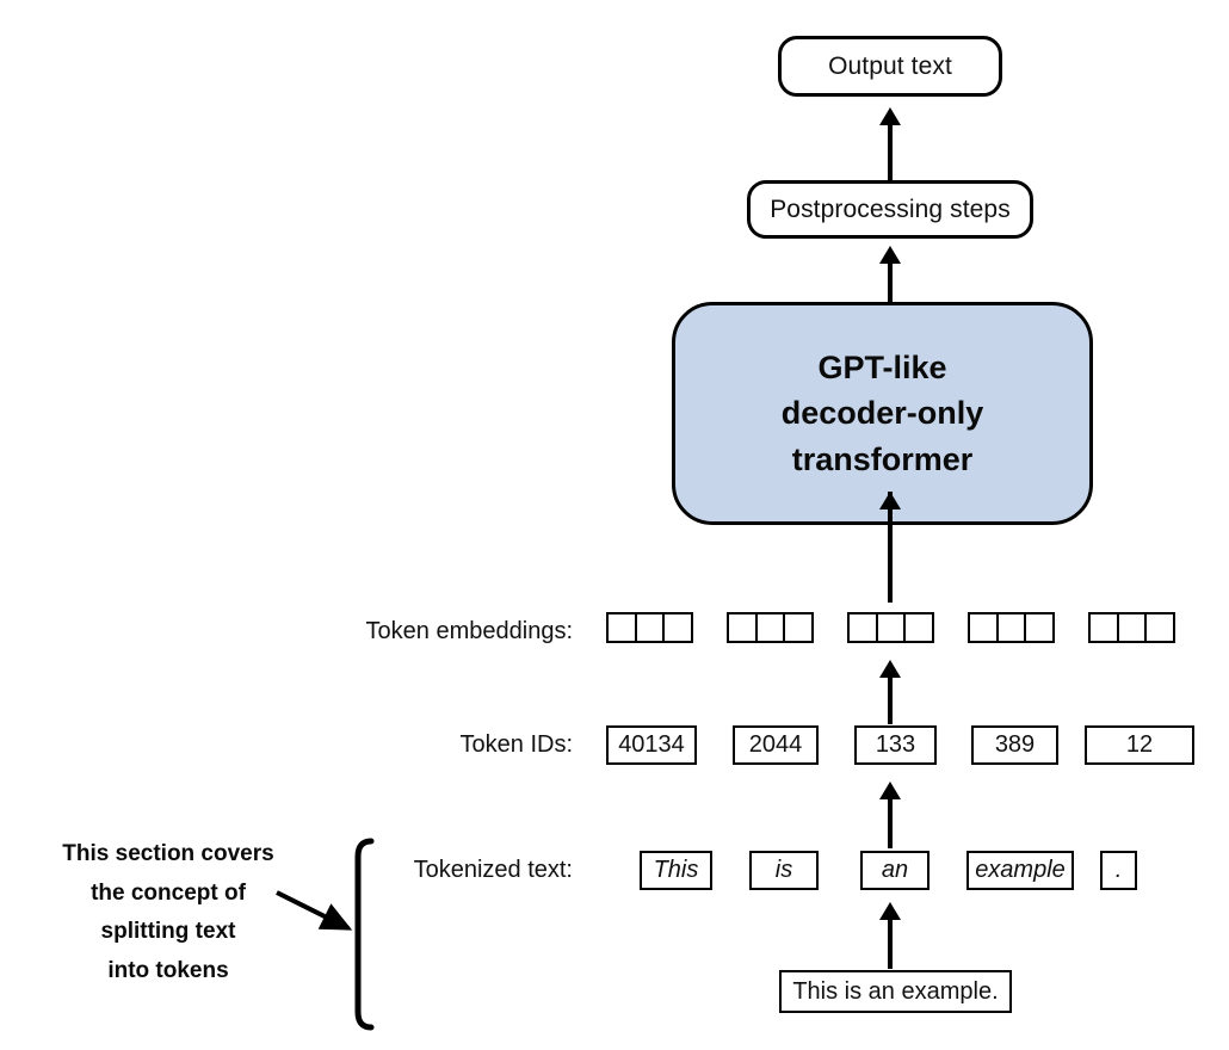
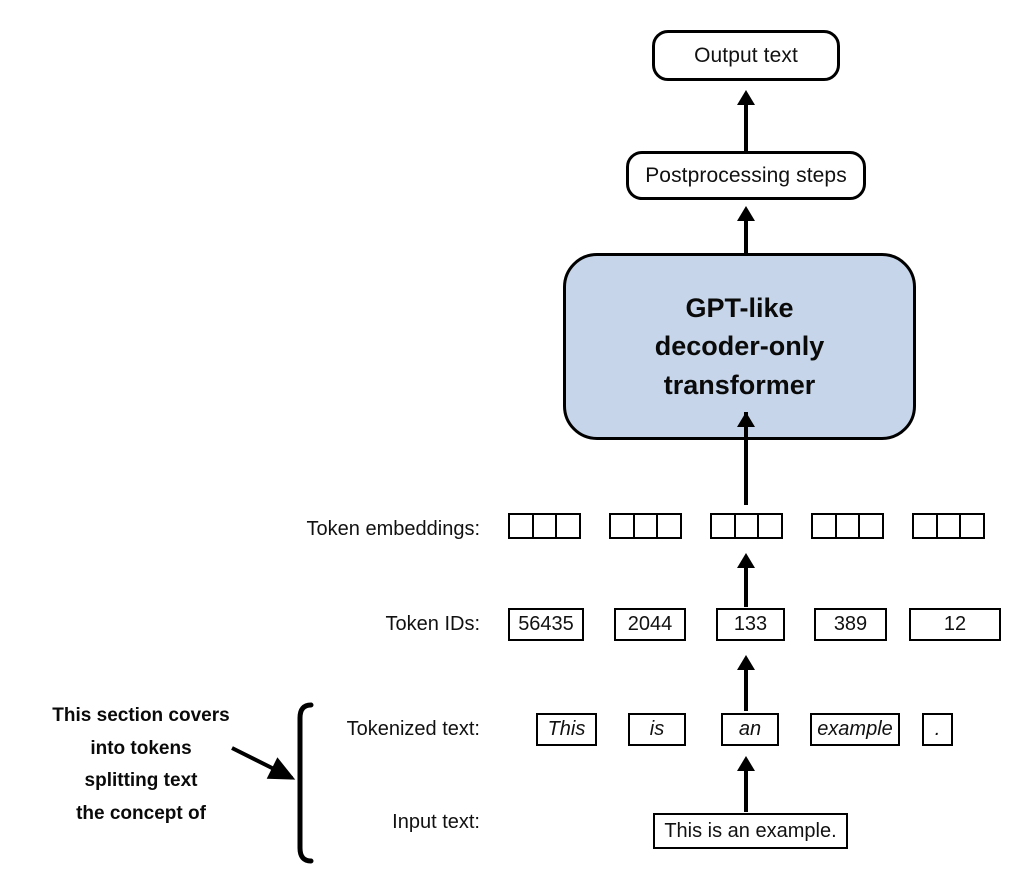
  Output text
  Postprocessing steps
  GPT-like
  decoder-only
  transformer
  Token embeddings:
  Token IDs:
- 40134
+ 56435
  2044
  133
  389
  12
  Tokenized text:
  This
  is
  an
  example
  .
+ Input text:
  This is an example.
  This section covers
- the concept of
+ into tokens
  splitting text
- into tokens
+ the concept of
